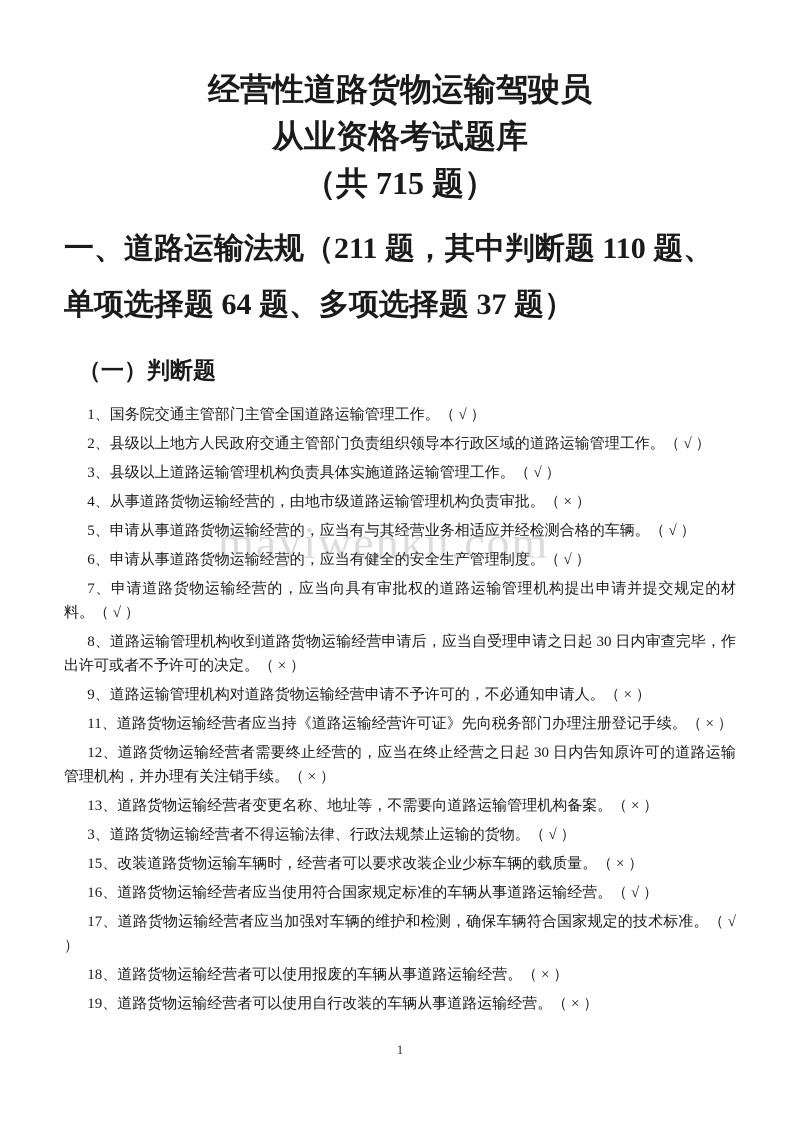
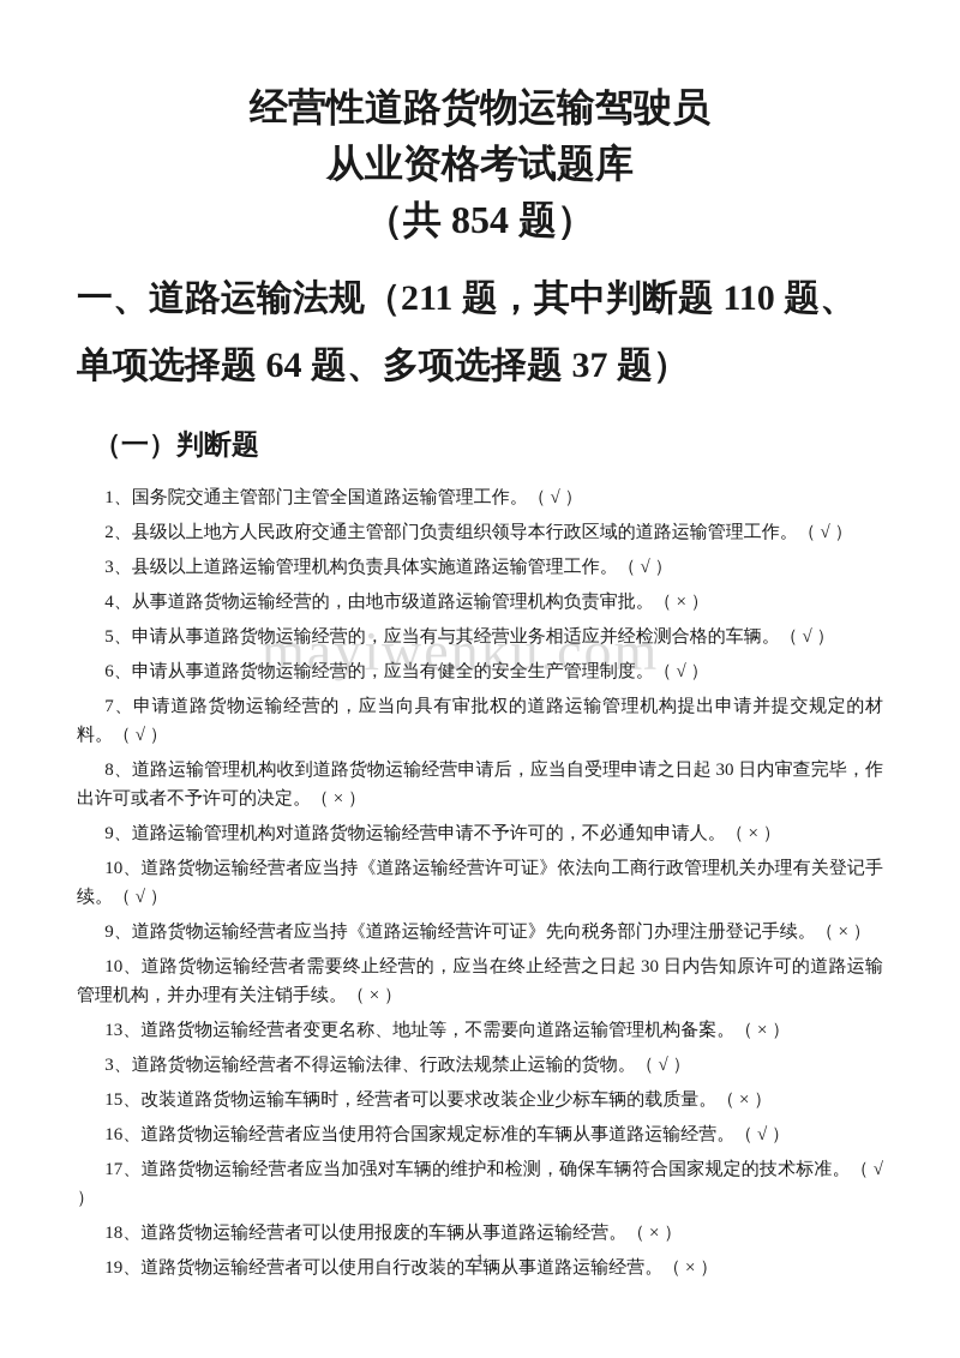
  mayiwenku.com
  经营性道路货物运输驾驶员
  从业资格考试题库
- （共 715 题）
+ （共 854 题）
  一、道路运输法规（211 题，其中判断题 110 题、
  单项选择题 64 题、多项选择题 37 题）
  （一）判断题
  1、国务院交通主管部门主管全国道路运输管理工作。（ √ ）
  2、县级以上地方人民政府交通主管部门负责组织领导本行政区域的道路运输管理工作。（ √ ）
  3、县级以上道路运输管理机构负责具体实施道路运输管理工作。（ √ ）
  4、从事道路货物运输经营的，由地市级道路运输管理机构负责审批。（ × ）
  5、申请从事道路货物运输经营的，应当有与其经营业务相适应并经检测合格的车辆。（ √ ）
  6、申请从事道路货物运输经营的，应当有健全的安全生产管理制度。（ √ ）
  7、申请道路货物运输经营的，应当向具有审批权的道路运输管理机构提出申请并提交规定的材料。（ √ ）
  8、道路运输管理机构收到道路货物运输经营申请后，应当自受理申请之日起 30 日内审查完毕，作出许可或者不予许可的决定。（ × ）
  9、道路运输管理机构对道路货物运输经营申请不予许可的，不必通知申请人。（ × ）
+ 10、道路货物运输经营者应当持《道路运输经营许可证》依法向工商行政管理机关办理有关登记手续。（ √ ）
- 11、道路货物运输经营者应当持《道路运输经营许可证》先向税务部门办理注册登记手续。（ × ）
+ 9、道路货物运输经营者应当持《道路运输经营许可证》先向税务部门办理注册登记手续。（ × ）
- 12、道路货物运输经营者需要终止经营的，应当在终止经营之日起 30 日内告知原许可的道路运输管理机构，并办理有关注销手续。（ × ）
+ 10、道路货物运输经营者需要终止经营的，应当在终止经营之日起 30 日内告知原许可的道路运输管理机构，并办理有关注销手续。（ × ）
  13、道路货物运输经营者变更名称、地址等，不需要向道路运输管理机构备案。（ × ）
  3、道路货物运输经营者不得运输法律、行政法规禁止运输的货物。（ √ ）
  15、改装道路货物运输车辆时，经营者可以要求改装企业少标车辆的载质量。（ × ）
  16、道路货物运输经营者应当使用符合国家规定标准的车辆从事道路运输经营。（ √ ）
  17、道路货物运输经营者应当加强对车辆的维护和检测，确保车辆符合国家规定的技术标准。（ √ ）
  18、道路货物运输经营者可以使用报废的车辆从事道路运输经营。（ × ）
  19、道路货物运输经营者可以使用自行改装的车辆从事道路运输经营。（ × ）
  1
